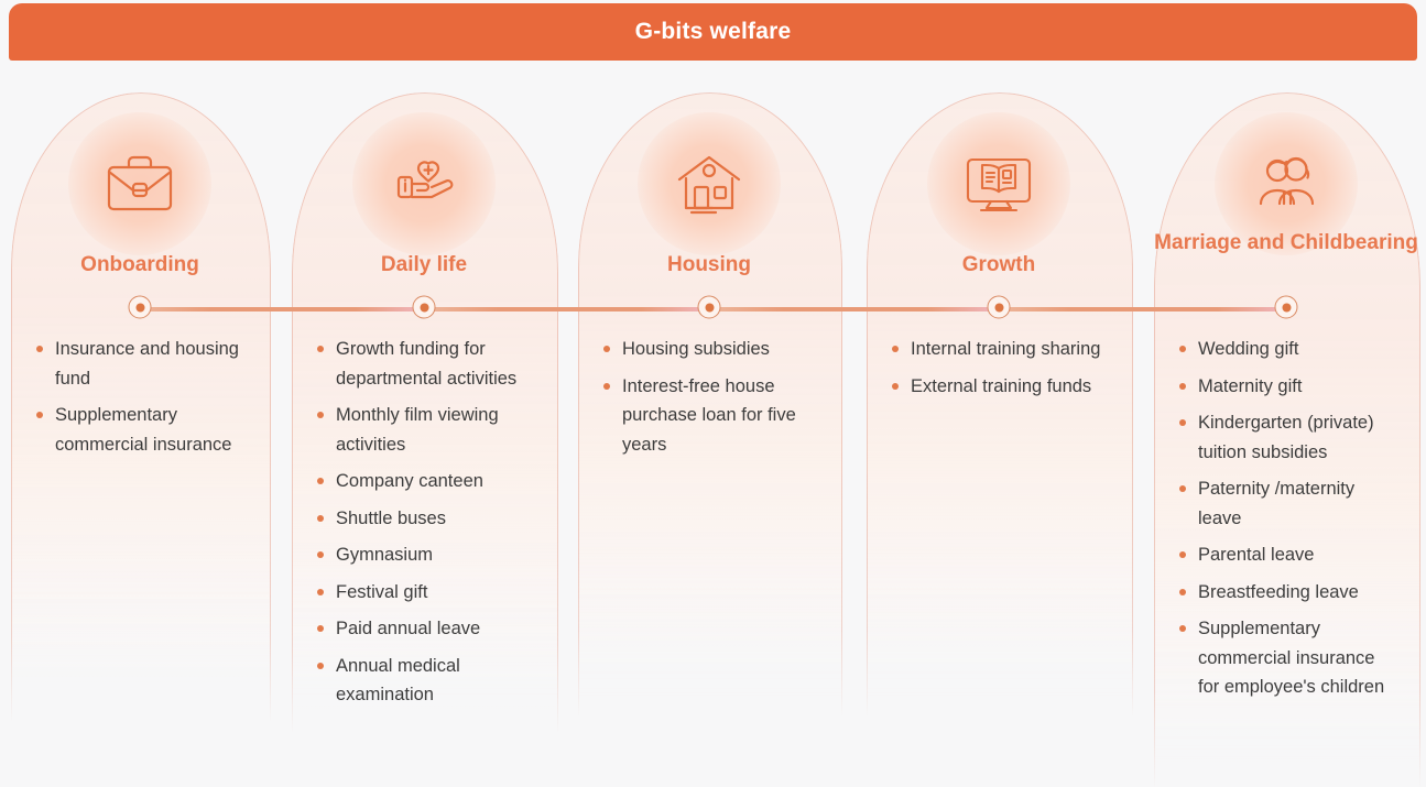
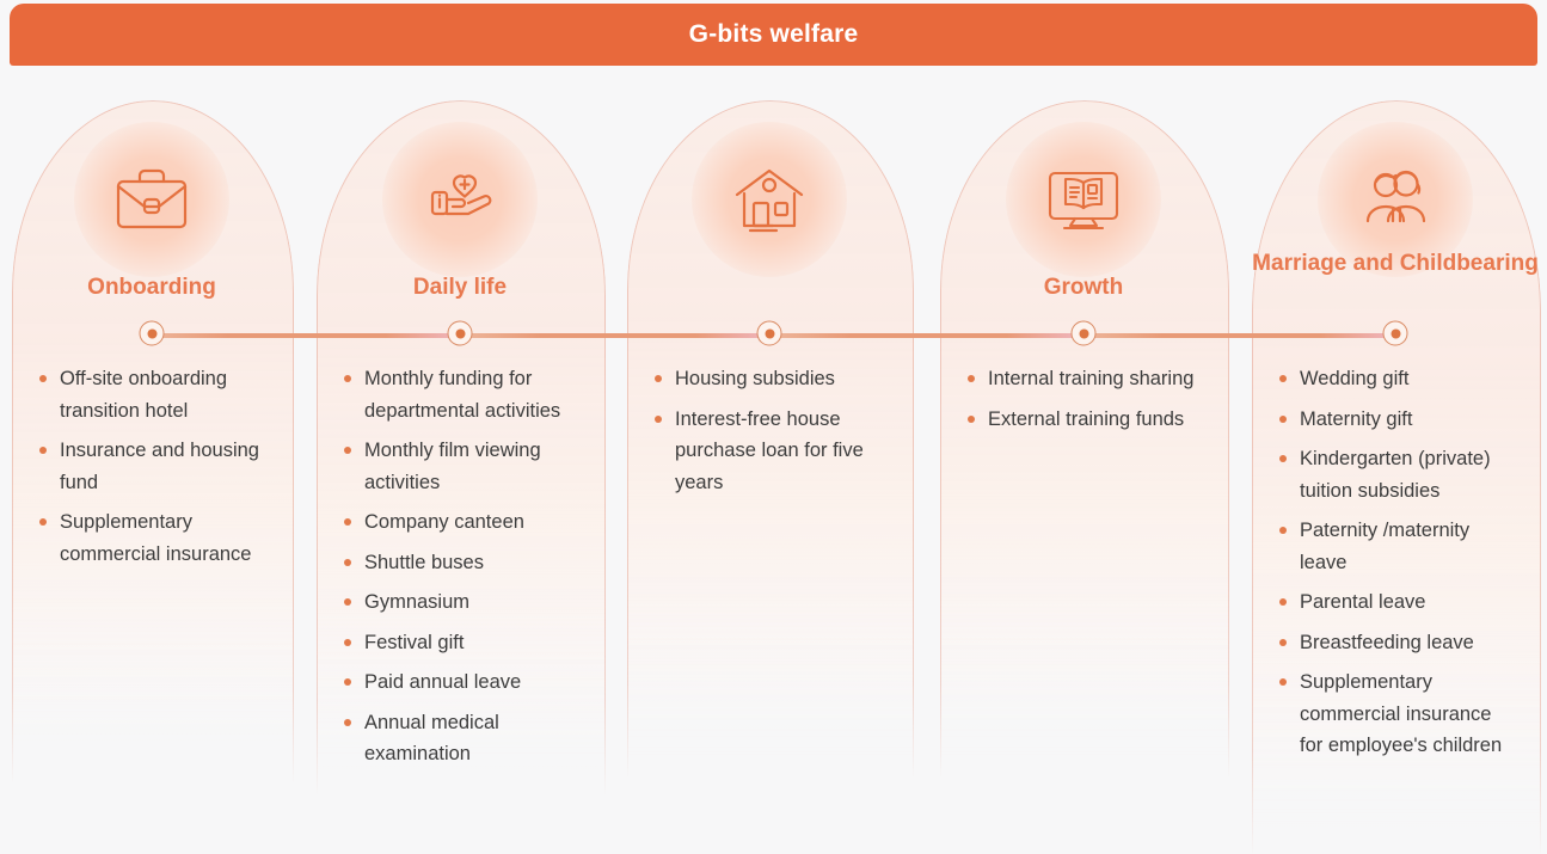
  G-bits welfare
  Onboarding
+ Off-site onboarding transition hotel
  Insurance and housing fund
  Supplementary commercial insurance
  Daily life
- Growth funding for departmental activities
+ Monthly funding for departmental activities
  Monthly film viewing activities
  Company canteen
  Shuttle buses
  Gymnasium
  Festival gift
  Paid annual leave
  Annual medical examination
- Housing
  Housing subsidies
  Interest-free house purchase loan for five years
  Growth
  Internal training sharing
  External training funds
  Marriage and Childbearing
  Wedding gift
  Maternity gift
  Kindergarten (private) tuition subsidies
  Paternity /maternity leave
  Parental leave
  Breastfeeding leave
  Supplementary commercial insurance for employee's children
